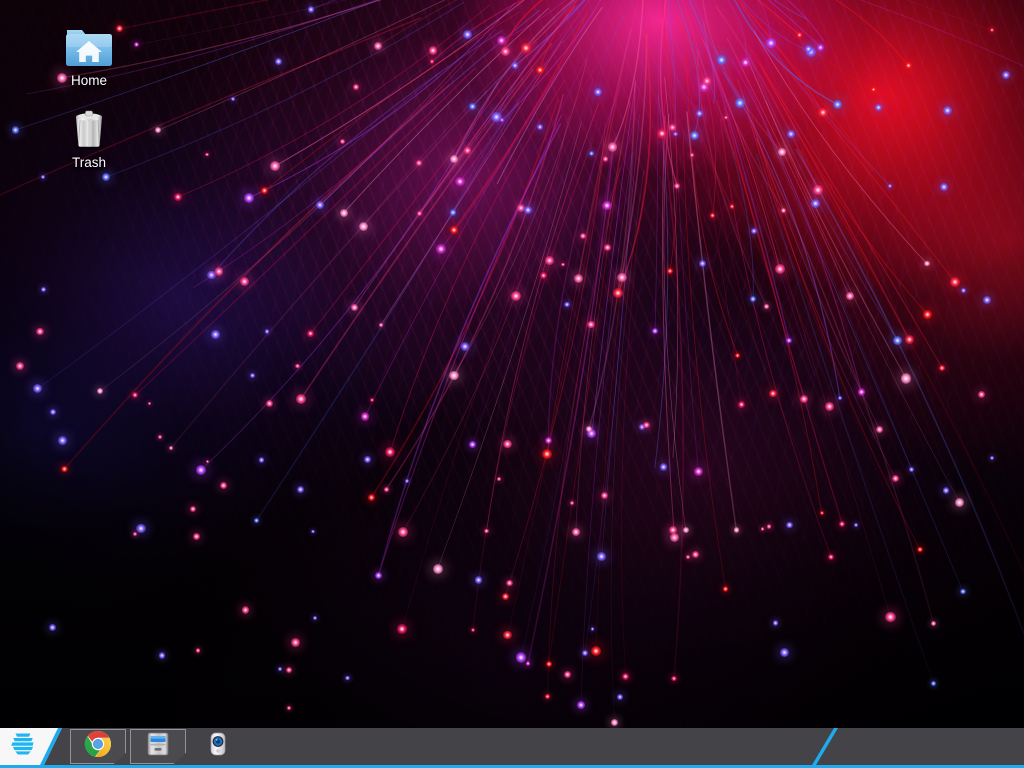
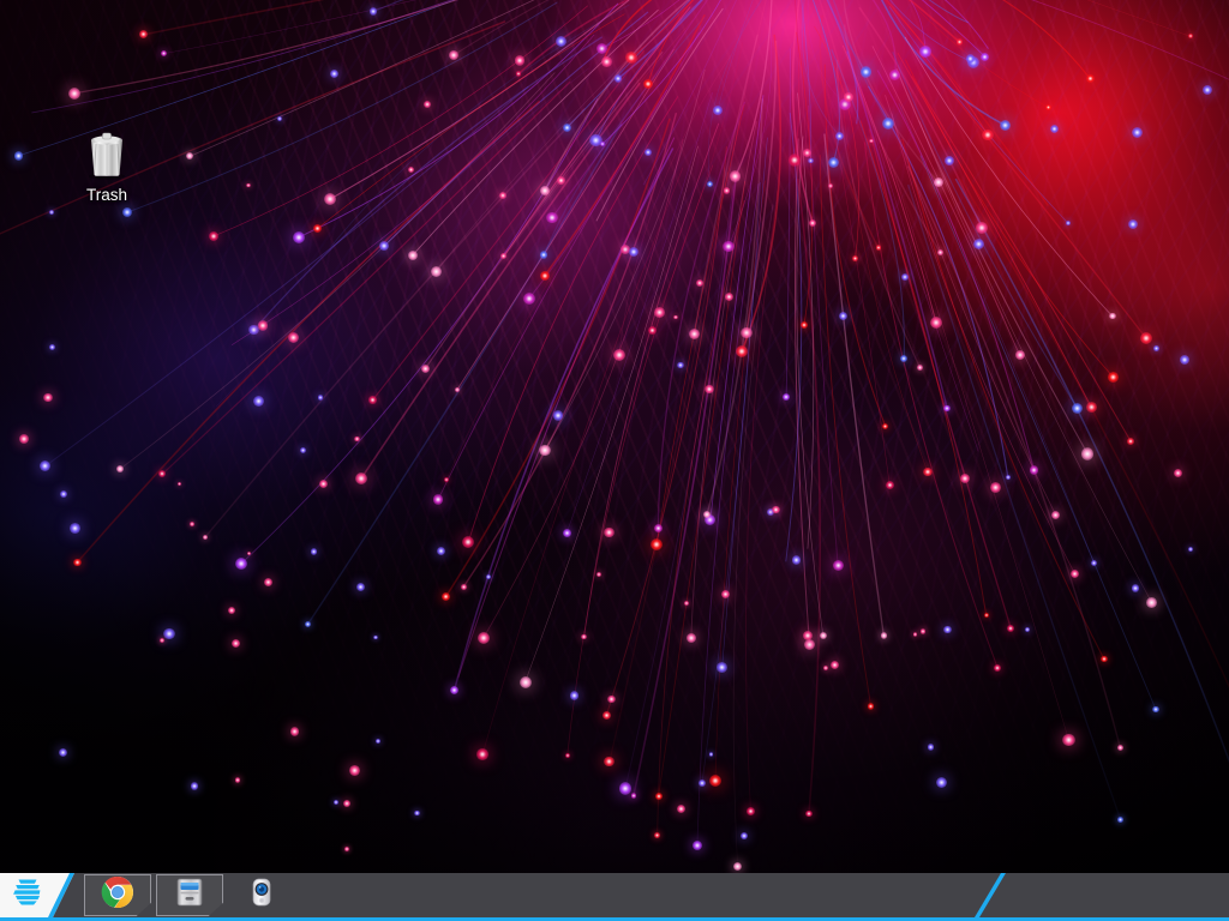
- Home
  Trash
